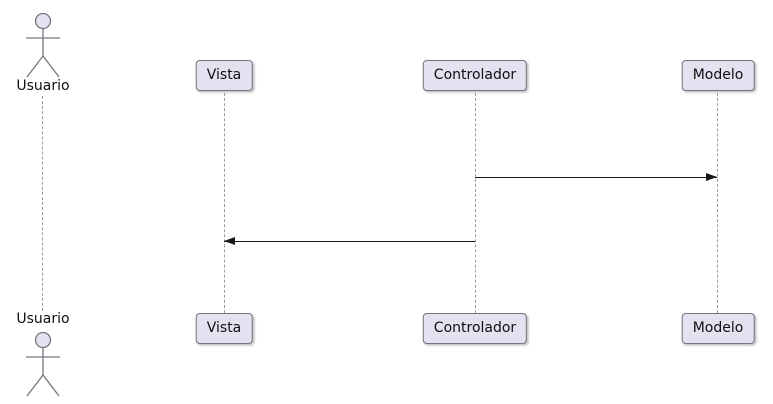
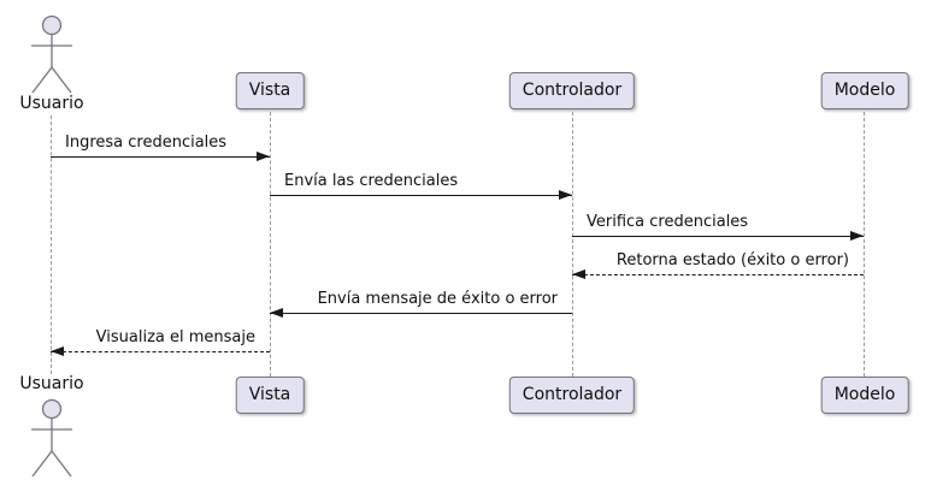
  Usuario
  Vista
  Controlador
  Modelo
+ Ingresa credenciales
+ Envía las credenciales
+ Verifica credenciales
+ Retorna estado (éxito o error)
+ Envía mensaje de éxito o error
+ Visualiza el mensaje
  Usuario
  Vista
  Controlador
  Modelo
